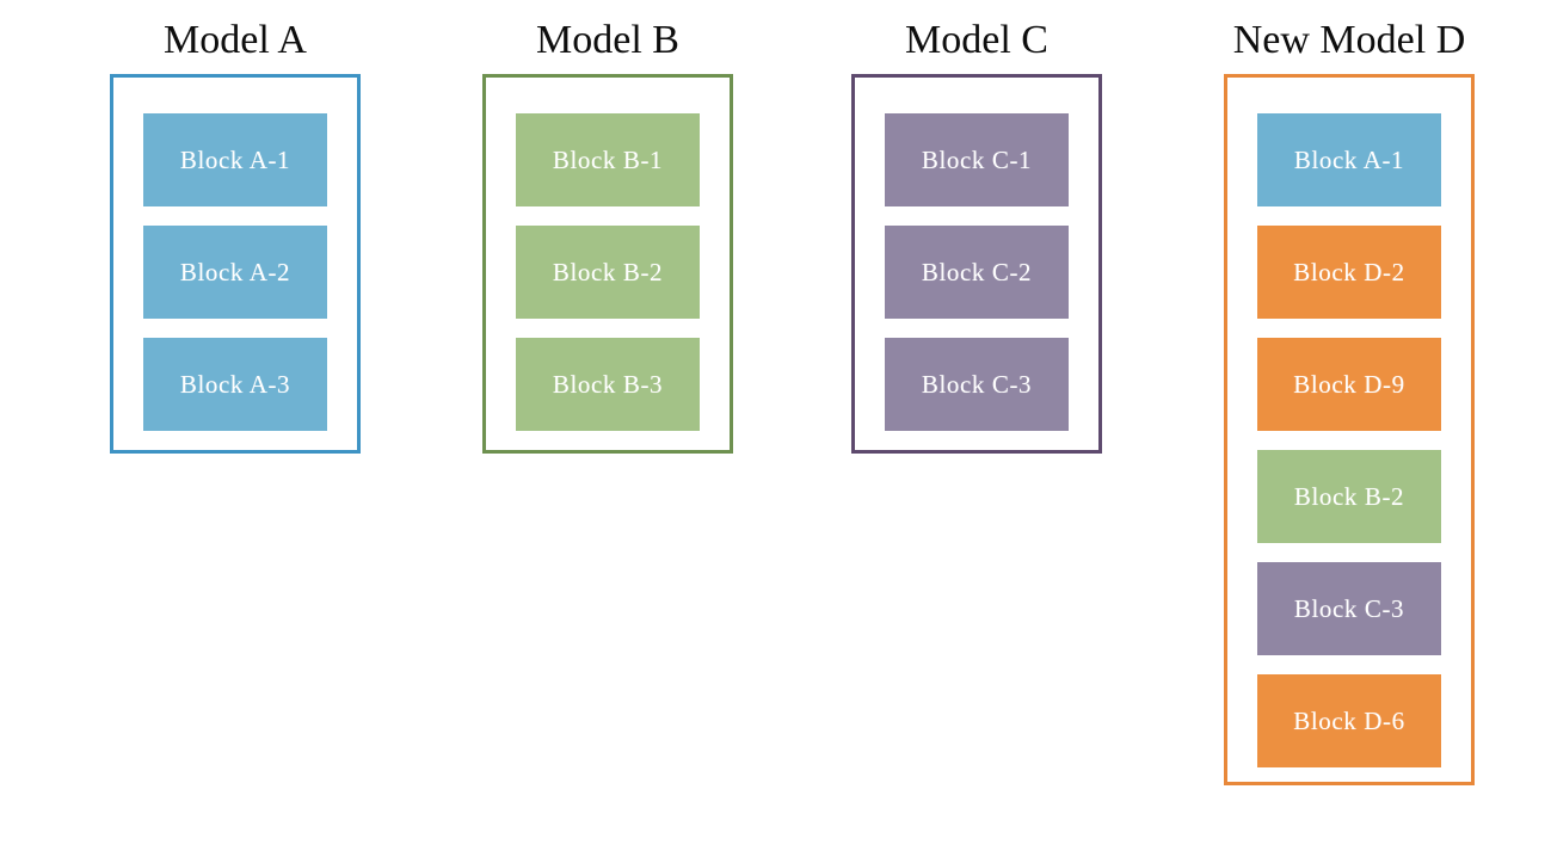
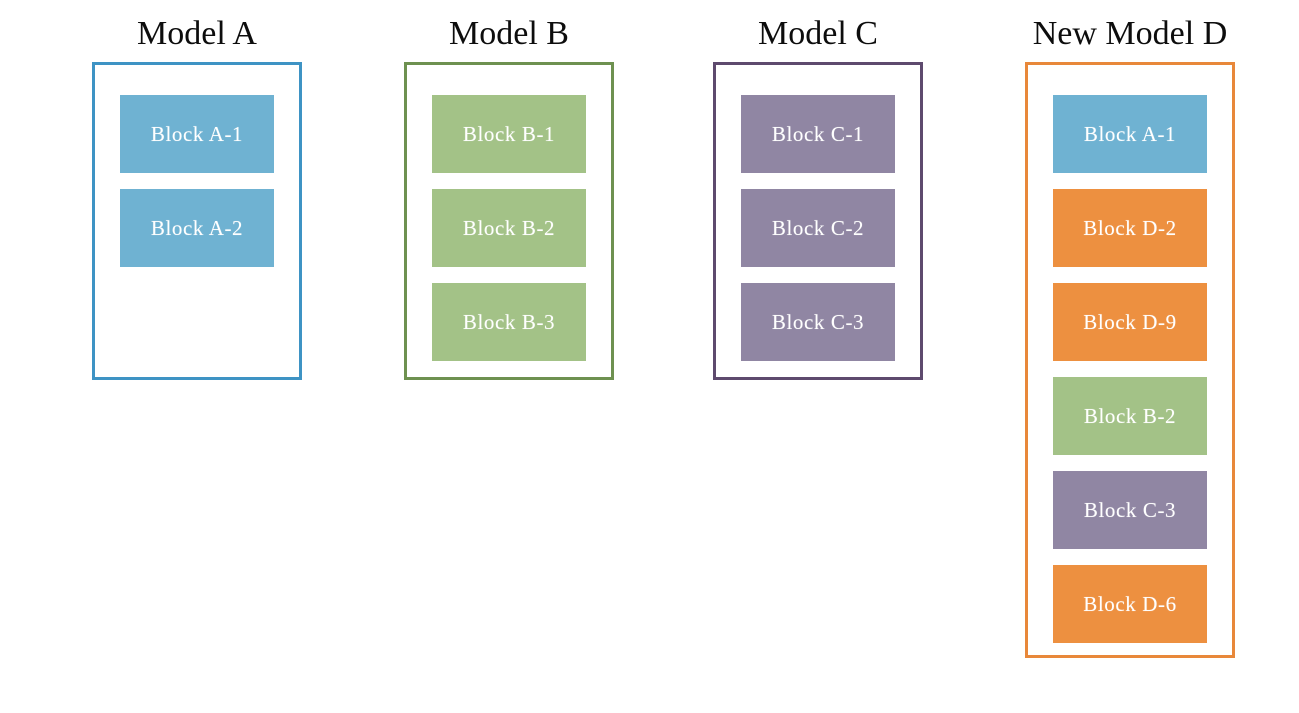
  Model A
  Block A-1
  Block A-2
- Block A-3
  Model B
  Block B-1
  Block B-2
  Block B-3
  Model C
  Block C-1
  Block C-2
  Block C-3
  New Model D
  Block A-1
  Block D-2
  Block D-9
  Block B-2
  Block C-3
  Block D-6
